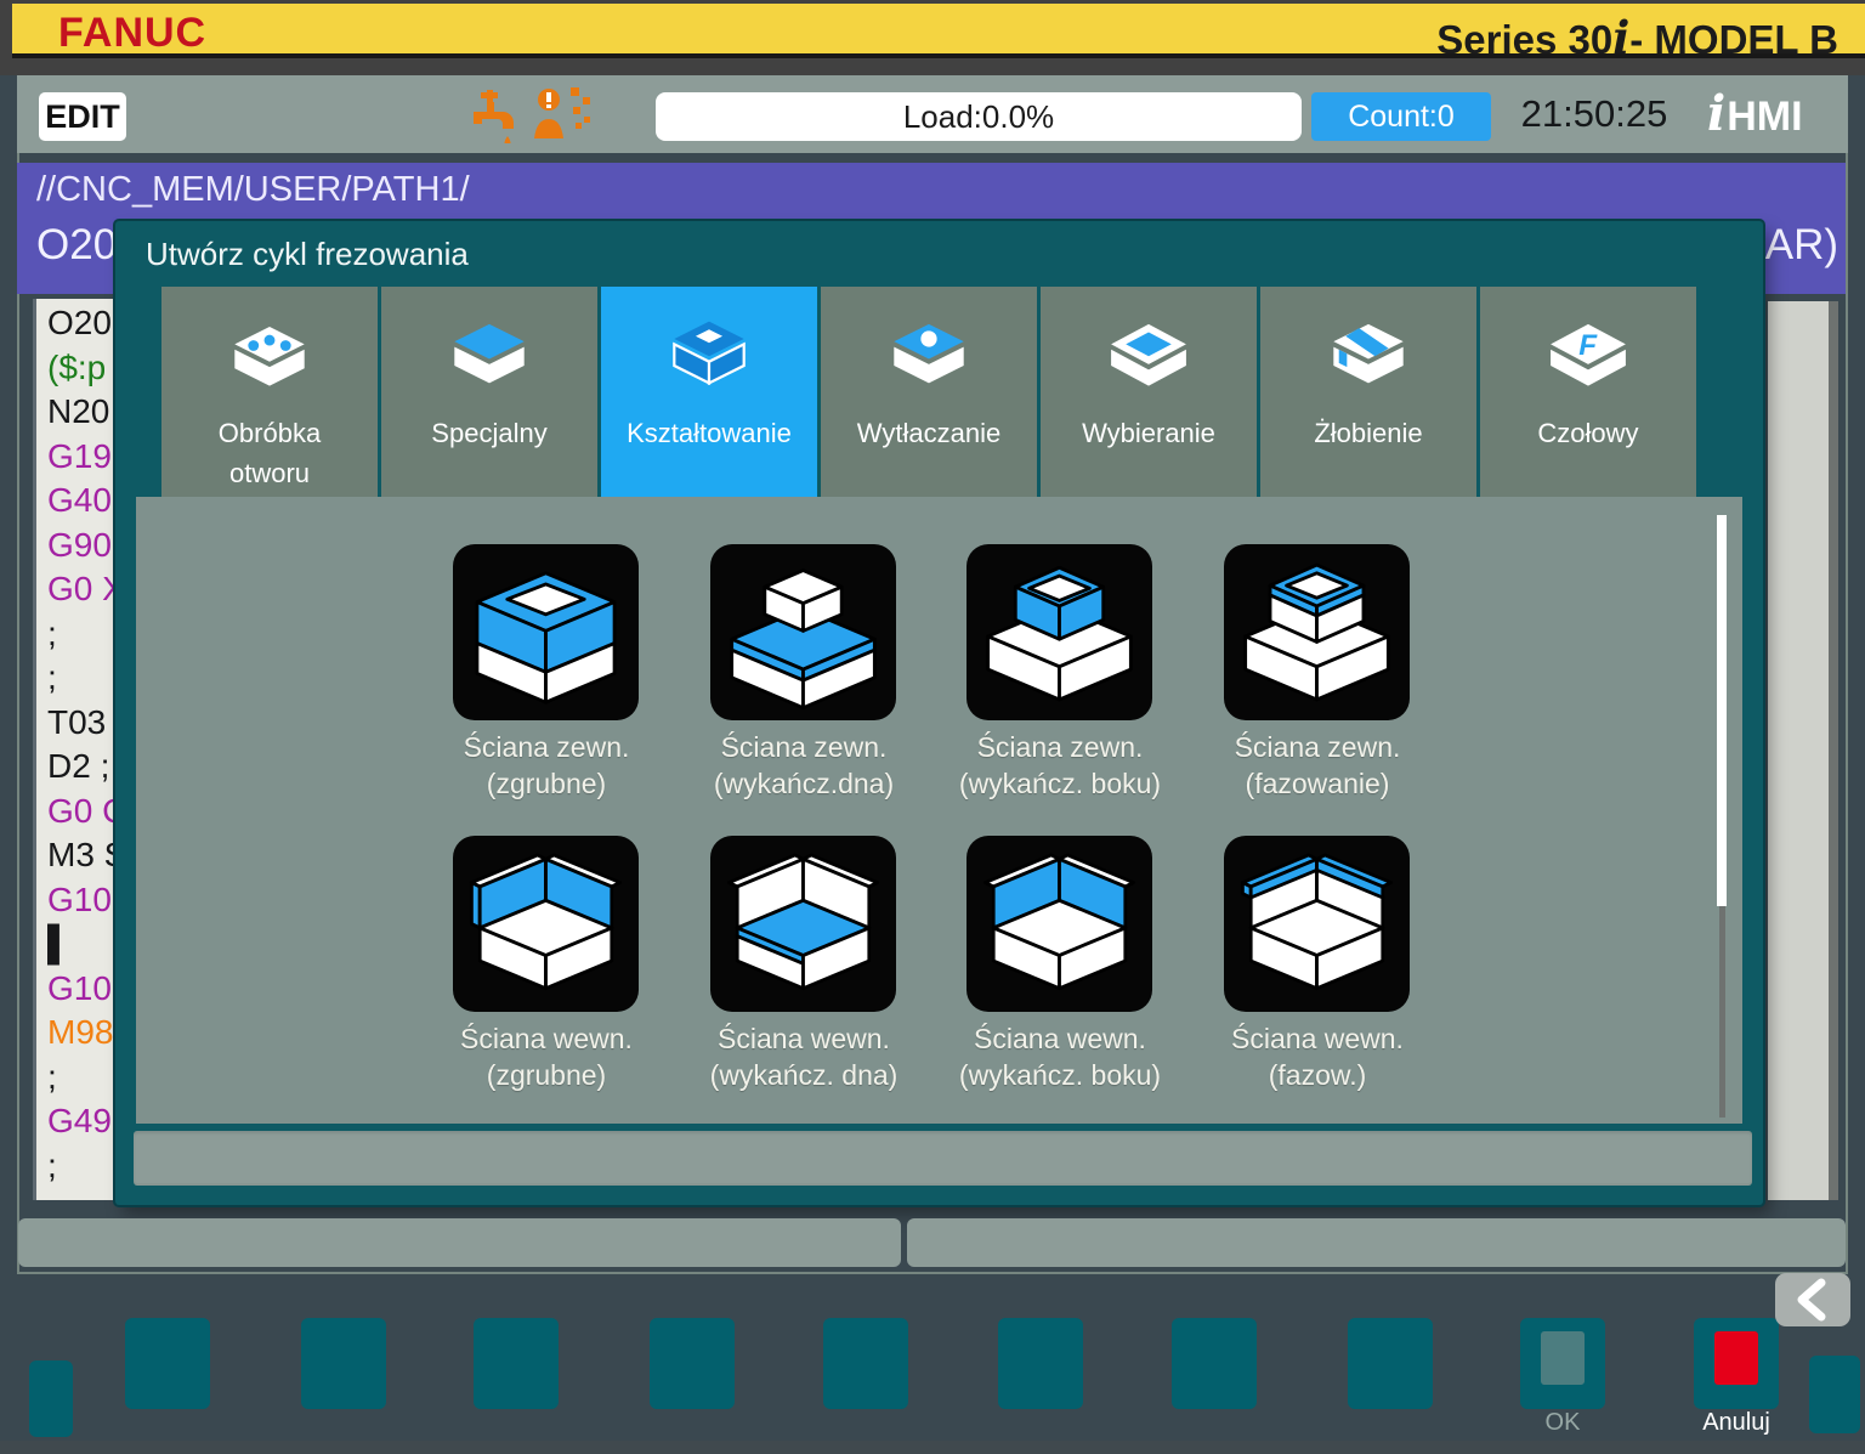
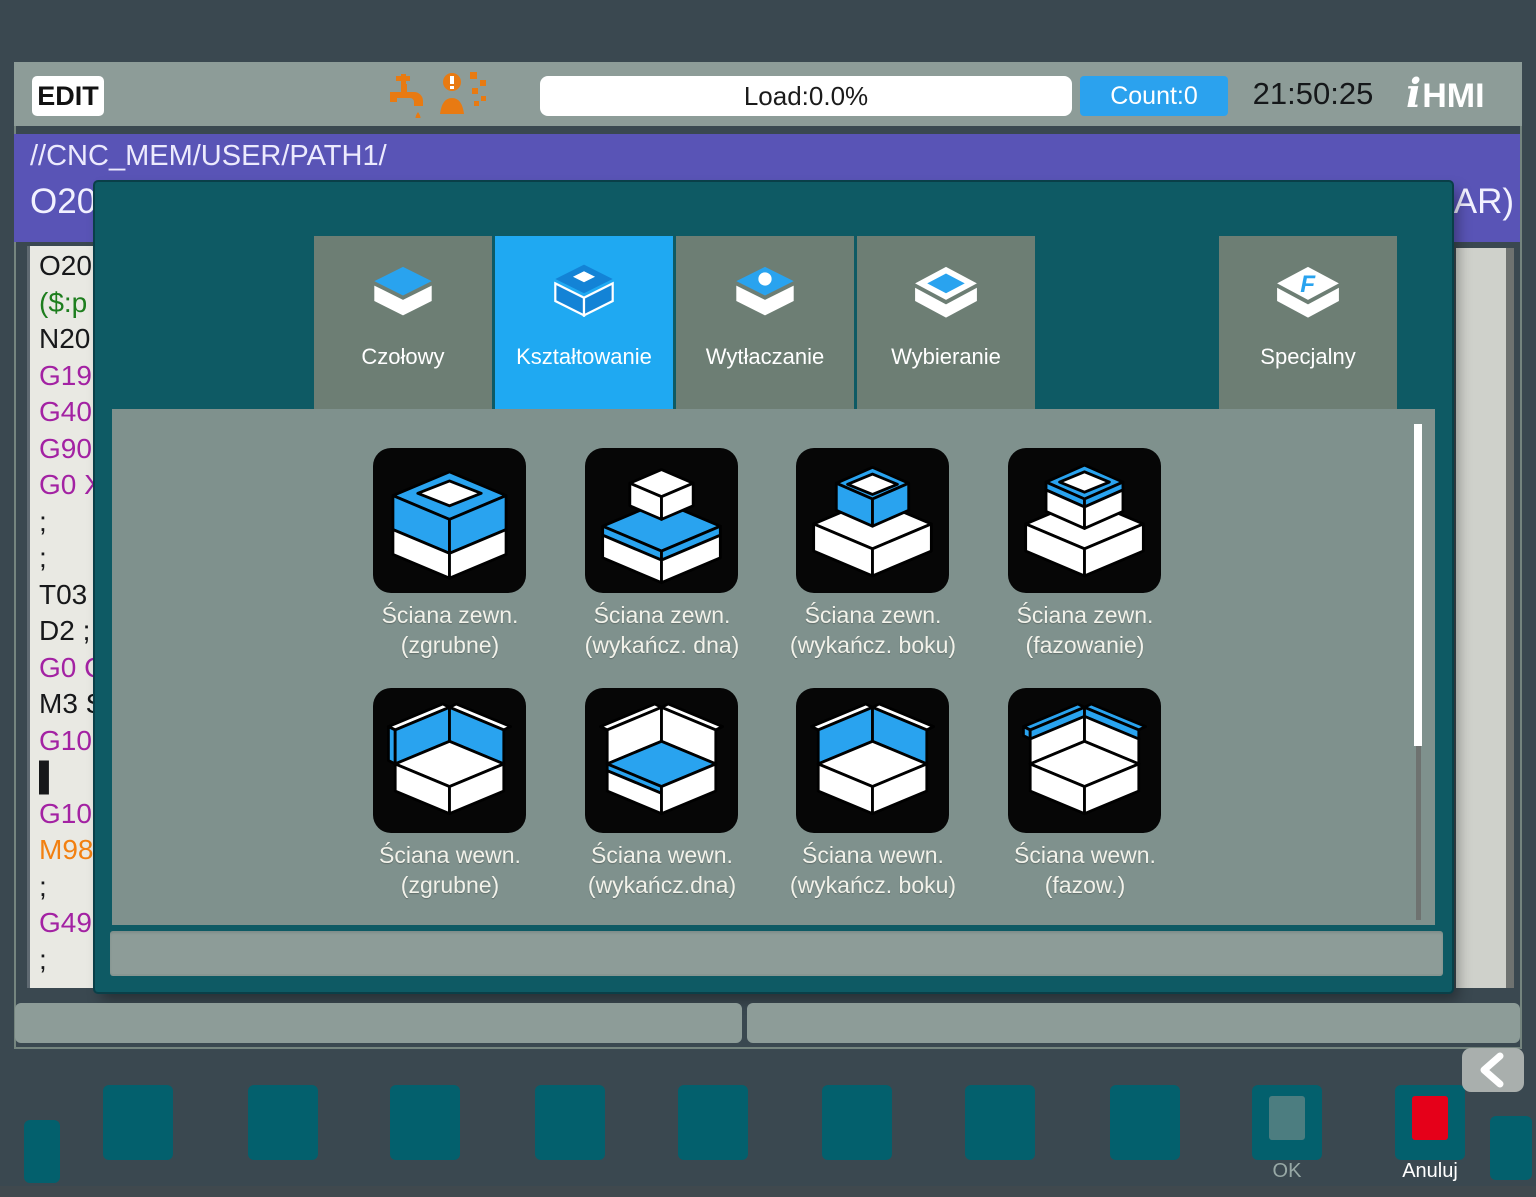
- FANUC
- Series 30i- MODEL B
  EDIT
  Load:0.0%
  Count:0
  21:50:25
  iHMI
  //CNC_MEM/USER/PATH1/
  O20
  AR)
  O20
  ($:p
  N20
  G19
  G40
  G90
  G0 X
  ;
  ;
  T03
  D2 ;
  G10
  ▌
  G10
  M98
  ;
  G49
  ;
- Utwórz cykl frezowania
- Obróbka otworu
- Specjalny
+ Czołowy
  Kształtowanie
  Wytłaczanie
  Wybieranie
- Żłobienie
  F
- Czołowy
+ Specjalny
  Ściana zewn.
  (zgrubne)
  Ściana zewn.
- (wykańcz.dna)
+ (wykańcz. dna)
  Ściana zewn.
  (wykańcz. boku)
  Ściana zewn.
  (fazowanie)
  Ściana wewn.
  (zgrubne)
  Ściana wewn.
- (wykańcz. dna)
+ (wykańcz.dna)
  Ściana wewn.
  (wykańcz. boku)
  Ściana wewn.
  (fazow.)
  OK
  Anuluj
